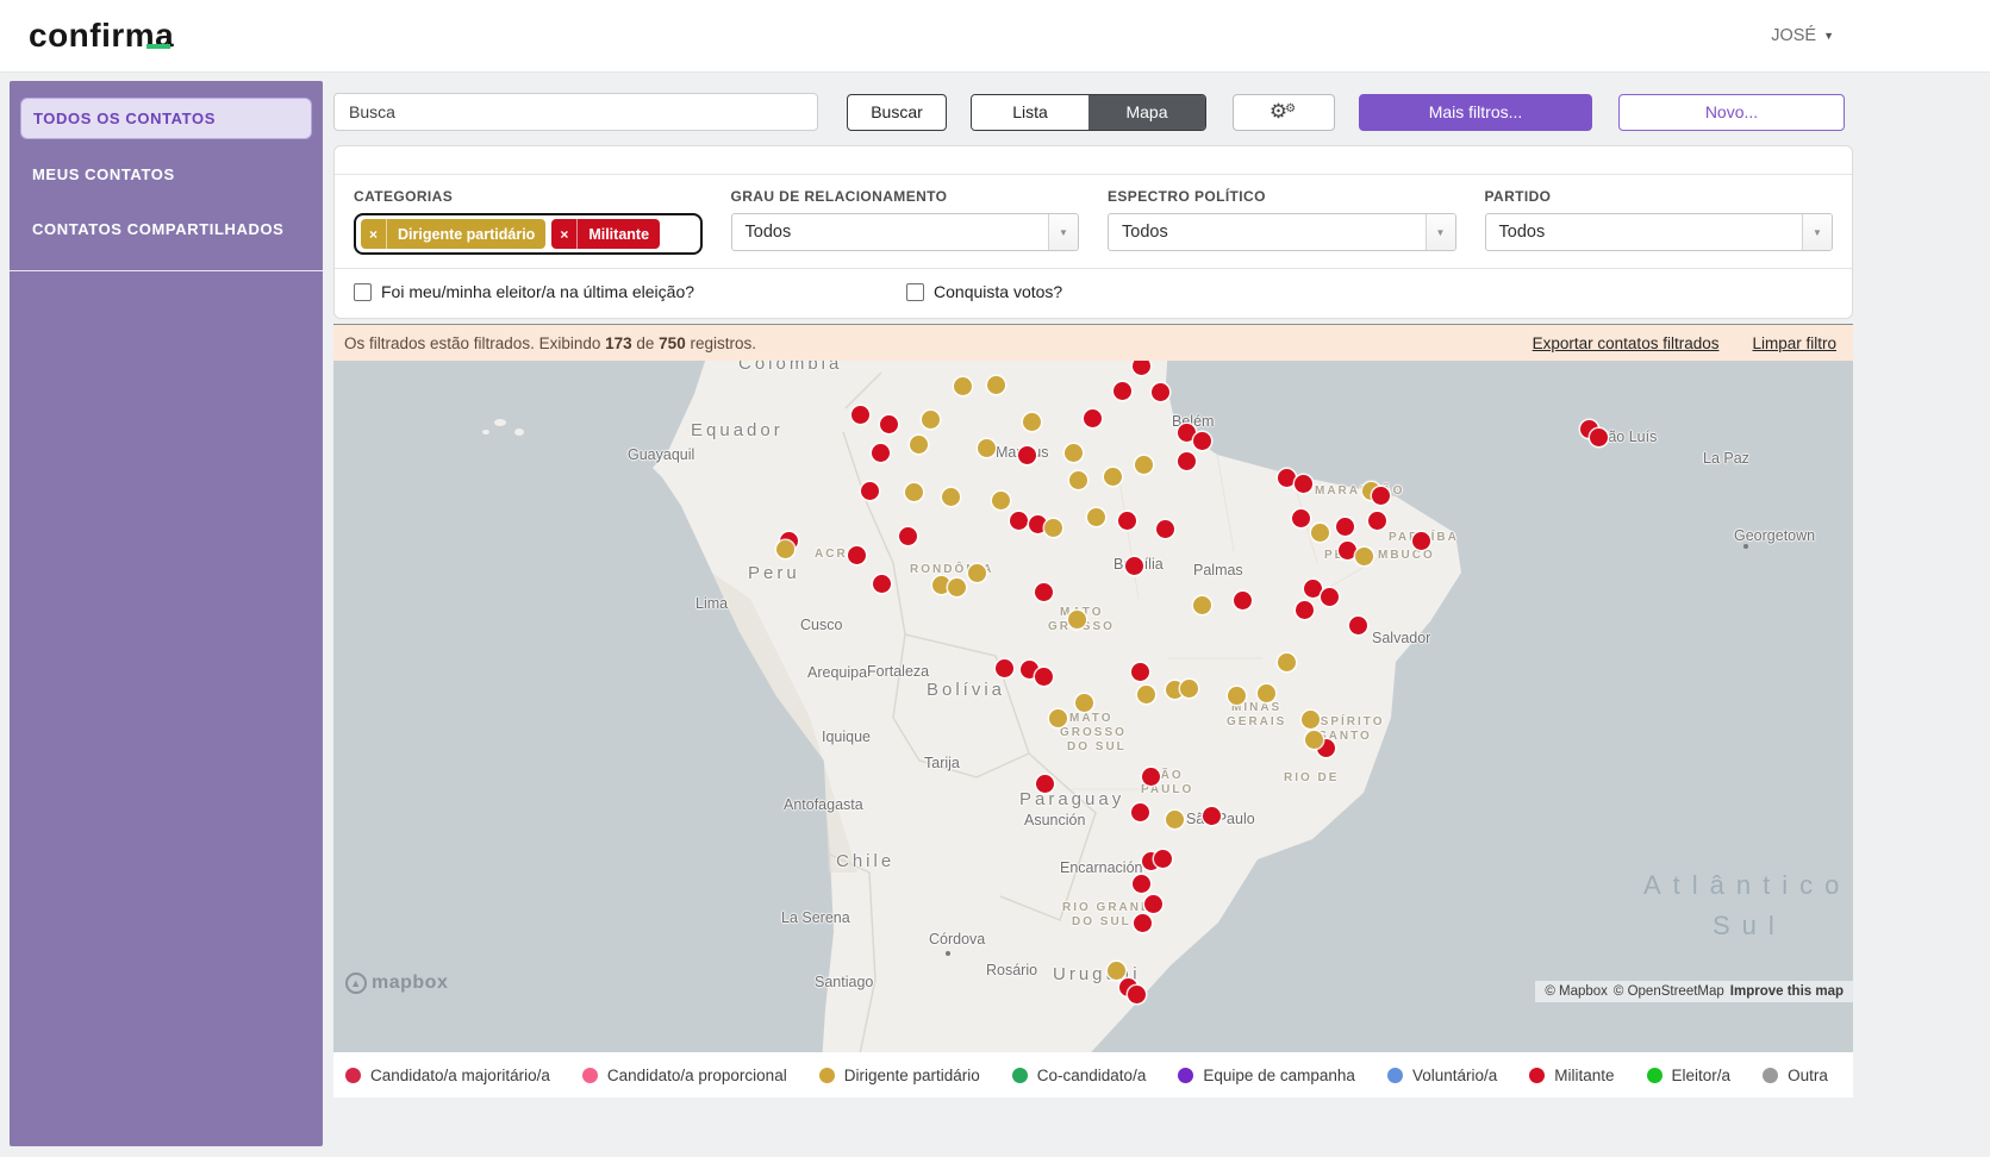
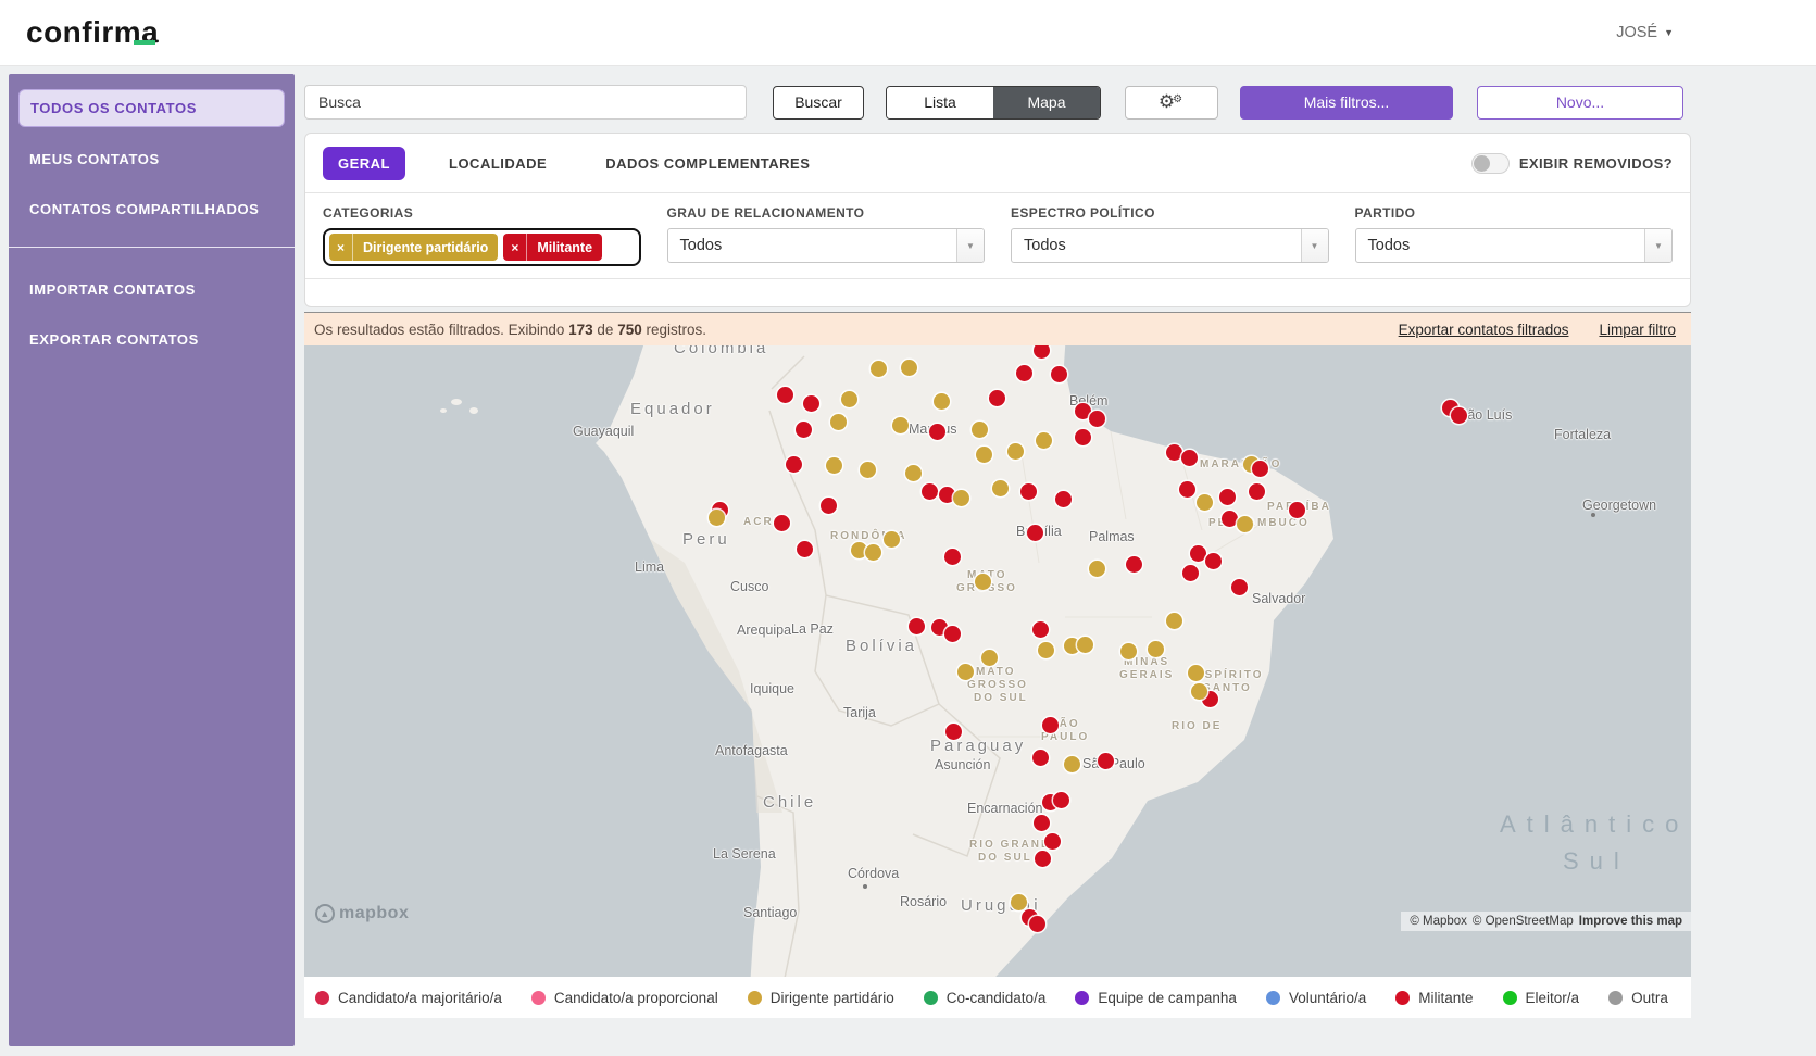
  confirma
  JOSÉ
  ▼
  TODOS OS CONTATOS
  MEUS CONTATOS
  CONTATOS COMPARTILHADOS
+ IMPORTAR CONTATOS
+ EXPORTAR CONTATOS
  Busca
  Buscar
  Lista
  Mapa
  ⚙⚙
  Mais filtros...
  Novo...
+ GERAL
+ LOCALIDADE
+ DADOS COMPLEMENTARES
+ EXIBIR REMOVIDOS?
  CATEGORIAS
  ×
  Dirigente partidário
  ×
  Militante
  GRAU DE RELACIONAMENTO
  Todos
  ▼
  ESPECTRO POLÍTICO
  Todos
  ▼
  PARTIDO
  Todos
  ▼
- Foi meu/minha eleitor/a na última eleição?
- Conquista votos?
- Os filtrados estão filtrados. Exibindo 173 de 750 registros.
+ Os resultados estão filtrados. Exibindo 173 de 750 registros.
  Exportar contatos filtrados
  Limpar filtro
  Colombia
  Equador
  Guayaquil
  Belém
  ão Luís
- La Paz
+ Fortaleza
  Georgetown
  Peru
  Lima
  Cusco
  Palmas
  Salvador
  Arequipa
- Fortaleza
+ La Paz
  Bolívia
  ACR
  RONDÔA
  PAÍBA
  MTO
  GRSSO
  Iquique
  Tarija
  MINAS
  GERAIS
  SPÍRITO
  SANTO
  MATO
  GROSSO
  DO SUL
  PAULO
  RIO DE
  Antofagasta
  Paraguay
  Asunción
  Sã Paulo
  Chile
  Encarnación
  RIO GRAN
  DO SUL
  La Serena
  Córdova
  Rosário
  Santiago
  Urugai
  Atlântico
  Sul
  ▲
  mapbox
  © Mapbox
  © OpenStreetMap
  Improve this map
  Candidato/a majoritário/a
  Candidato/a proporcional
  Dirigente partidário
  Co-candidato/a
  Equipe de campanha
  Voluntário/a
  Militante
  Eleitor/a
  Outra
